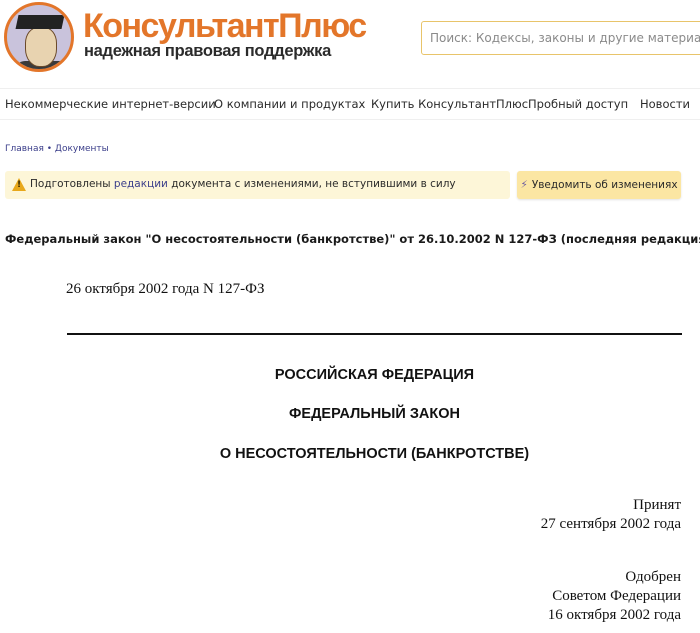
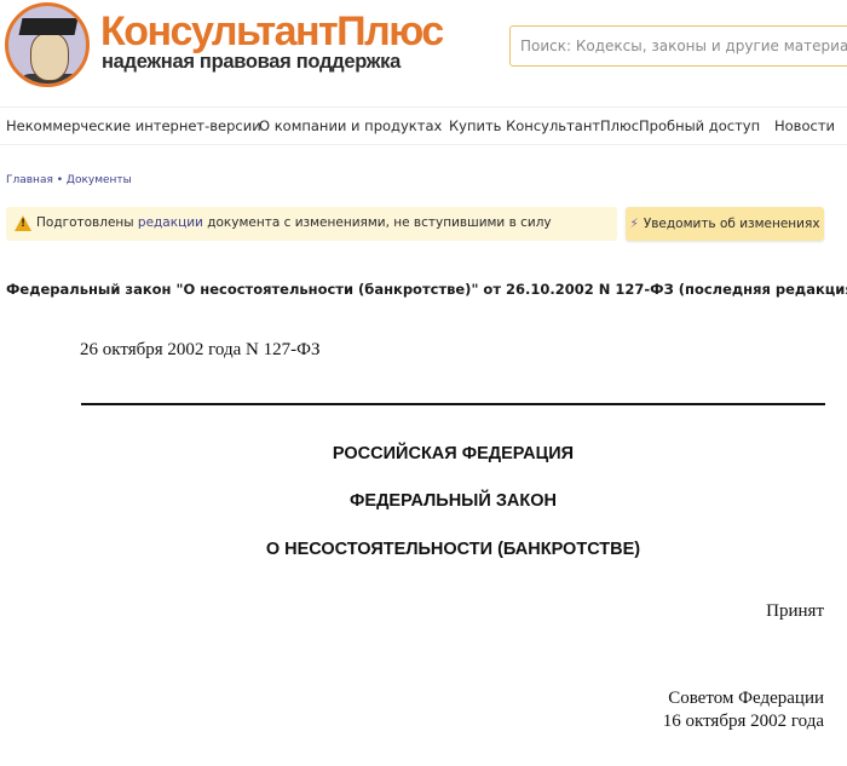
  КонсультантПлюс
  надежная правовая поддержка
  Поиск: Кодексы, законы и другие материа
  Некоммерческие интернет-версии
  О компании и продуктах
  Купить КонсультантПлюс
  Пробный доступ
  Новости
  Главная • Документы
  Подготовлены редакции документа с изменениями, не вступившими в силу
  ⚡ Уведомить об изменениях
  Федеральный закон "О несостоятельности (банкротстве)" от 26.10.2002 N 127-ФЗ (последняя редакци
  26 октября 2002 года N 127-ФЗ
  РОССИЙСКАЯ ФЕДЕРАЦИЯ
  ФЕДЕРАЛЬНЫЙ ЗАКОН
  О НЕСОСТОЯТЕЛЬНОСТИ (БАНКРОТСТВЕ)
  Принят
- 27 сентября 2002 года
- Одобрен
  Советом Федерации
  16 октября 2002 года
